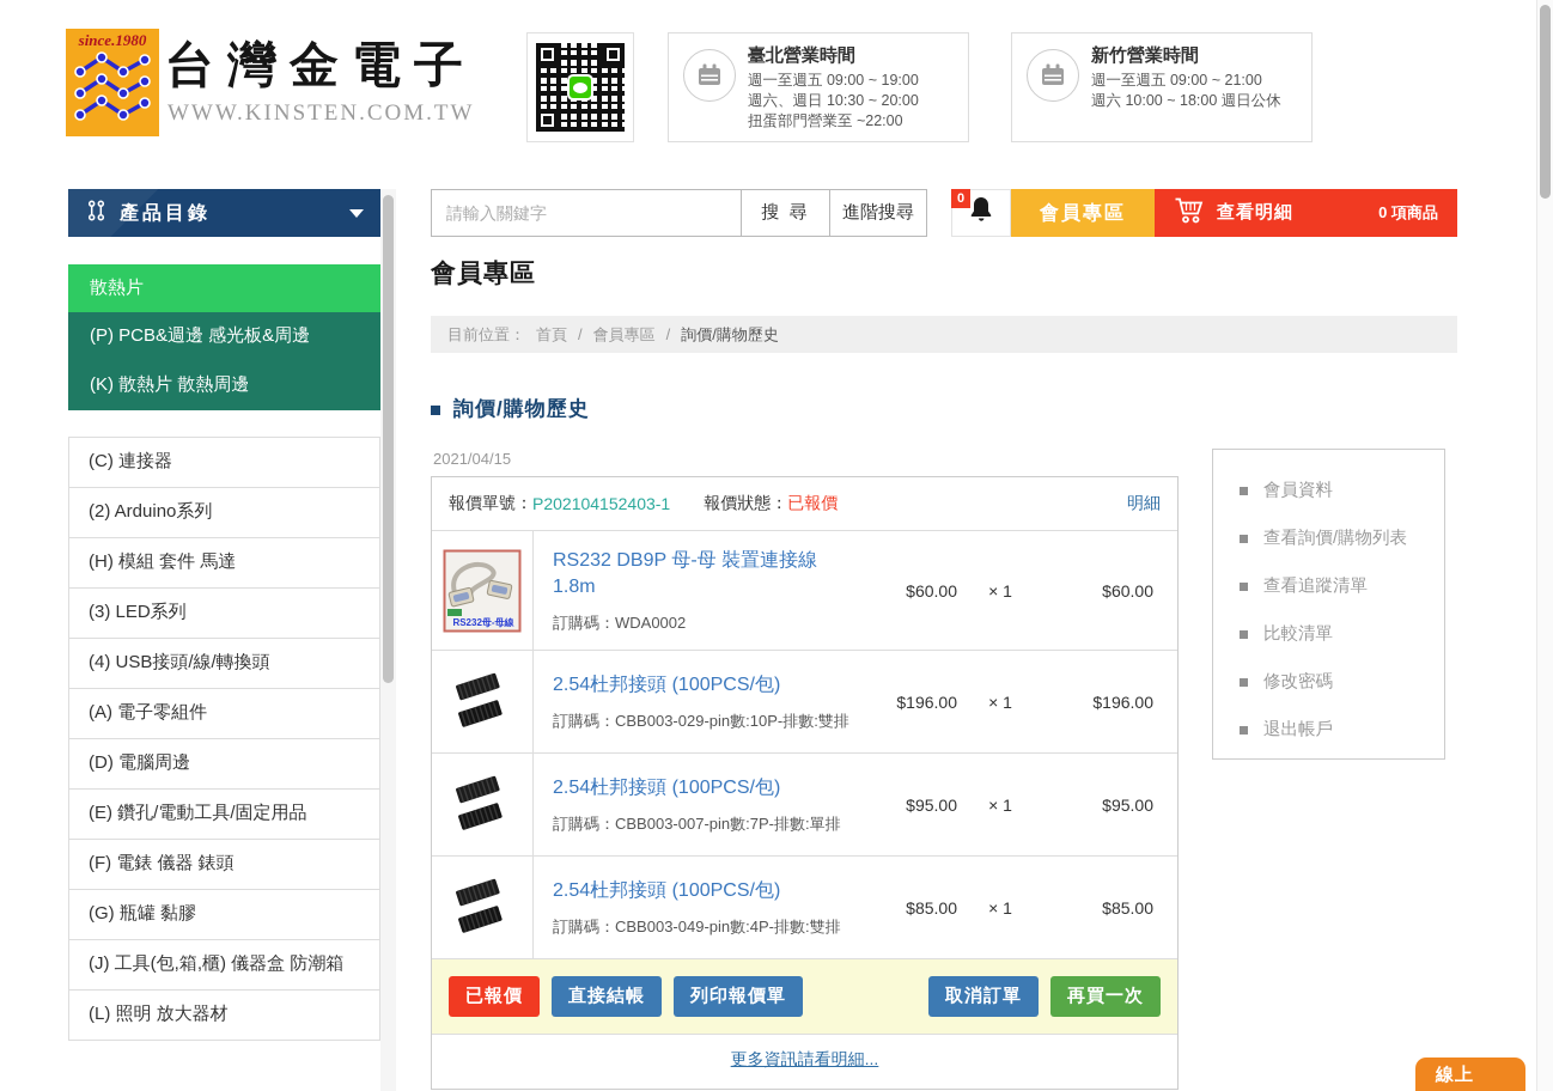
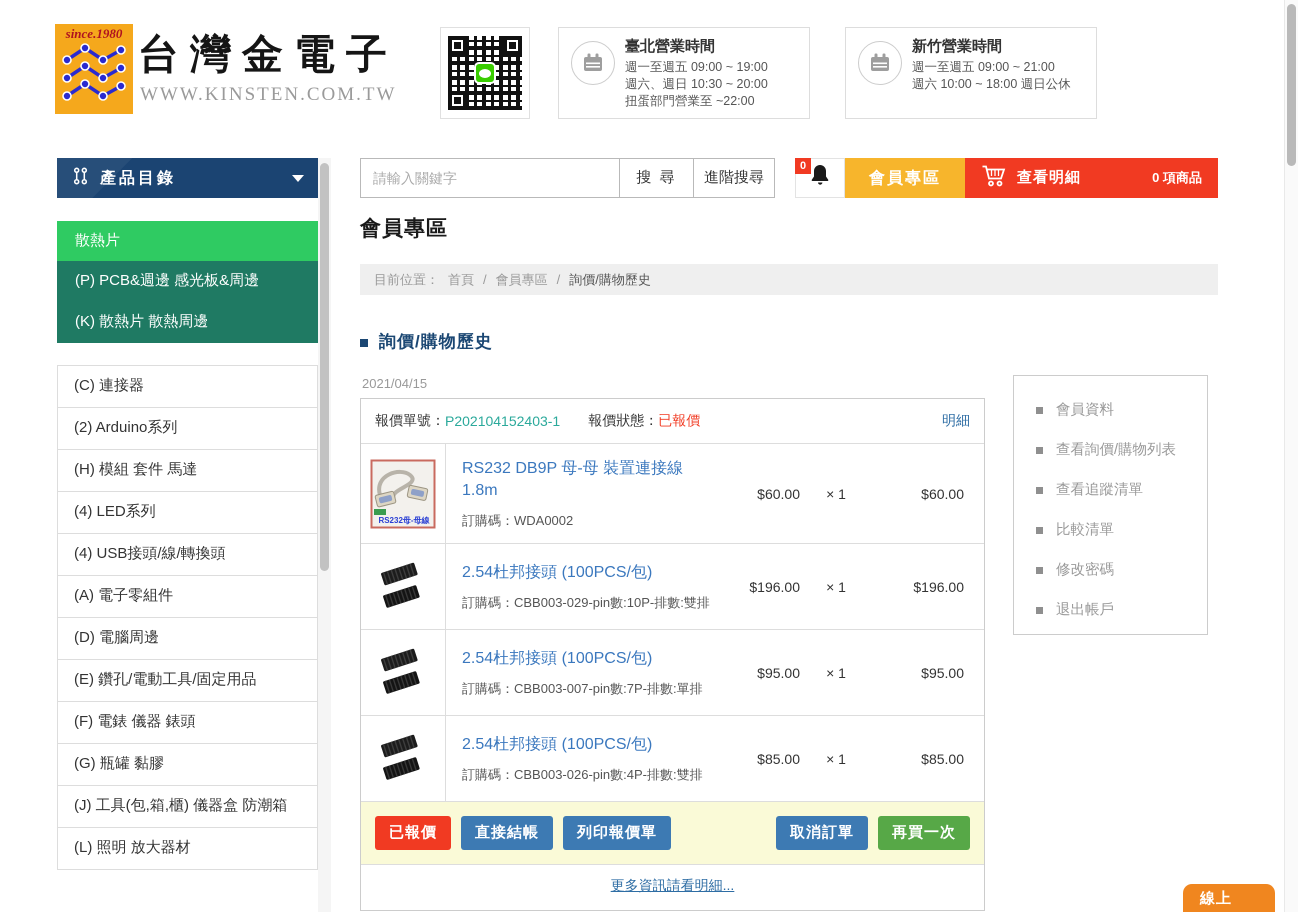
  since.1980
  台灣金電子
  WWW.KINSTEN.COM.TW
  臺北營業時間
  週一至週五 09:00 ~ 19:00
  週六、週日 10:30 ~ 20:00
  扭蛋部門營業至 ~22:00
  新竹營業時間
  週一至週五 09:00 ~ 21:00
  週六 10:00 ~ 18:00 週日公休
  產品目錄
  散熱片
  (P) PCB&週邊 感光板&周邊
  (K) 散熱片 散熱周邊
  (C) 連接器
  (2) Arduino系列
  (H) 模組 套件 馬達
- (3) LED系列
+ (4) LED系列
  (4) USB接頭/線/轉換頭
  (A) 電子零組件
  (D) 電腦周邊
  (E) 鑽孔/電動工具/固定用品
  (F) 電錶 儀器 錶頭
  (G) 瓶罐 黏膠
  (J) 工具(包,箱,櫃) 儀器盒 防潮箱
  (L) 照明 放大器材
  請輸入關鍵字
  搜 尋
  進階搜尋
  0
  會員專區
  查看明細
  0 項商品
  會員專區
  目前位置：
  首頁
  /
  會員專區
  /
  詢價/購物歷史
  詢價/購物歷史
  2021/04/15
  報價單號：
  P202104152403-1
  報價狀態：
  已報價
  明細
  RS232母-母線
  RS232 DB9P 母-母 裝置連接線 1.8m
  訂購碼：WDA0002
  $60.00
  × 1
  $60.00
  2.54杜邦接頭 (100PCS/包)
  訂購碼：CBB003-029-pin數:10P-排數:雙排
  $196.00
  × 1
  $196.00
  2.54杜邦接頭 (100PCS/包)
  訂購碼：CBB003-007-pin數:7P-排數:單排
  $95.00
  × 1
  $95.00
  2.54杜邦接頭 (100PCS/包)
- 訂購碼：CBB003-049-pin數:4P-排數:雙排
+ 訂購碼：CBB003-026-pin數:4P-排數:雙排
  $85.00
  × 1
  $85.00
  已報價
  直接結帳
  列印報價單
  取消訂單
  再買一次
  更多資訊請看明細...
  會員資料
  查看詢價/購物列表
  查看追蹤清單
  比較清單
  修改密碼
  退出帳戶
  線上
